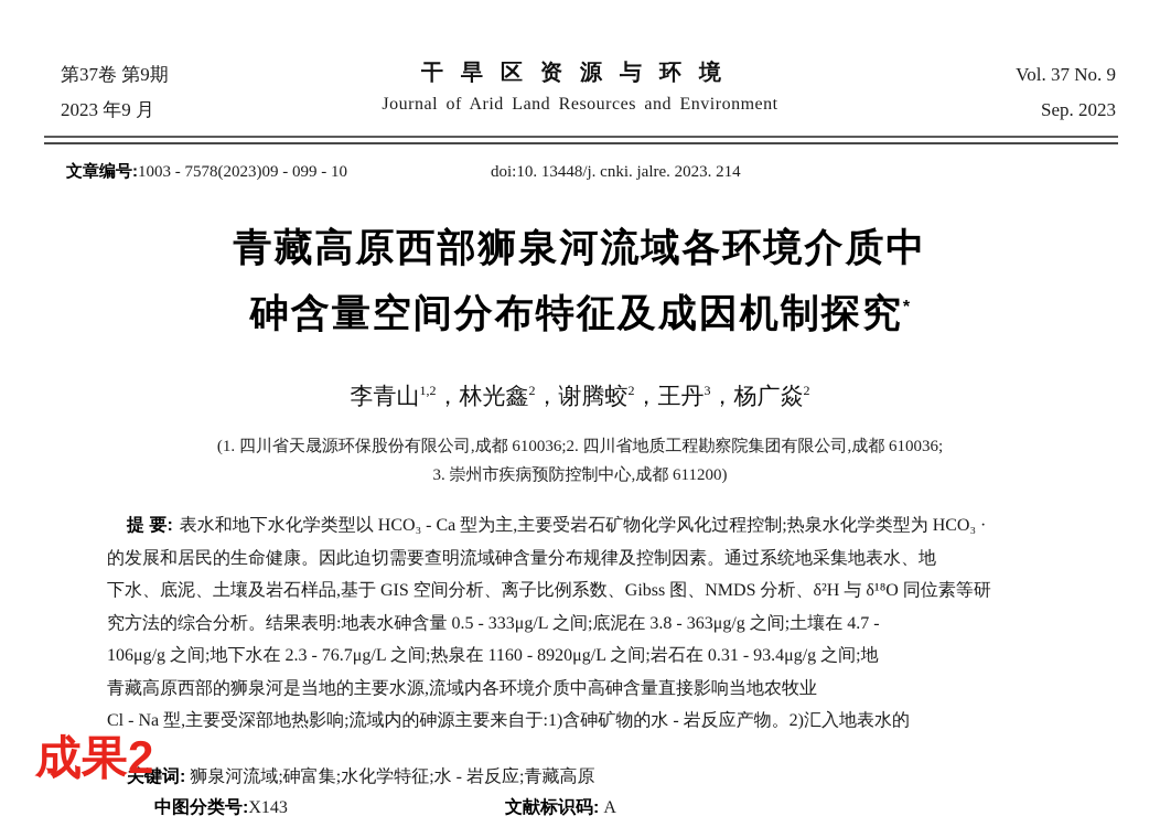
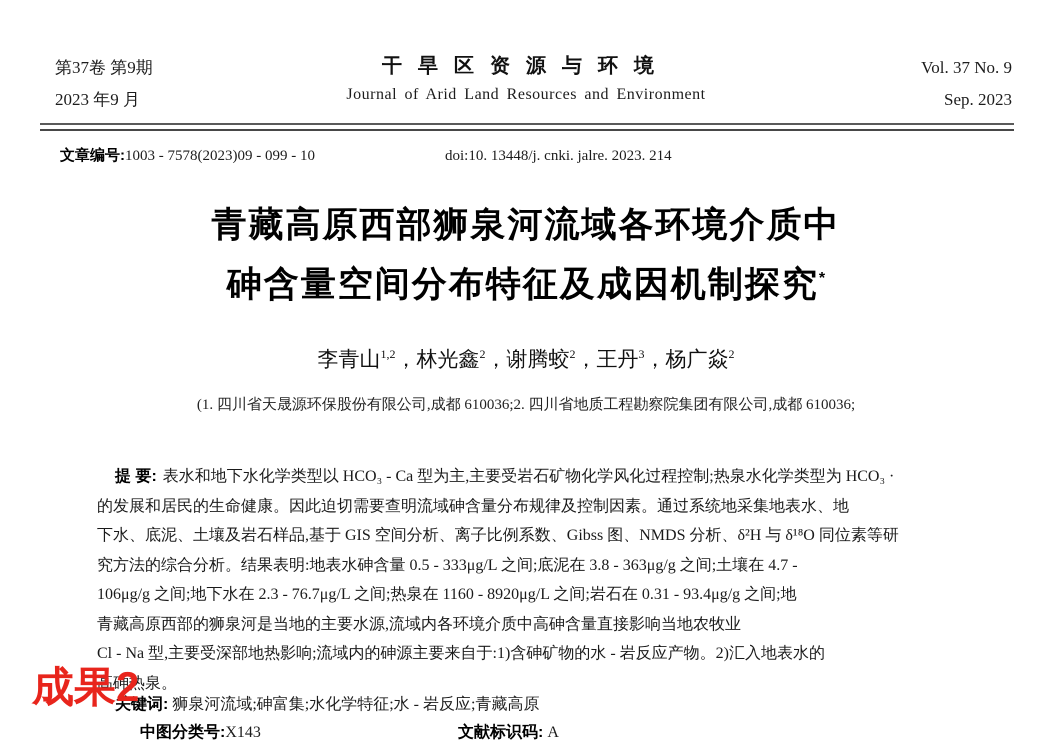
  第37卷 第9期
  2023 年9 月
  干旱区资源与环境
  Journal of Arid Land Resources and Environment
  Vol. 37 No. 9
  Sep. 2023
  文章编号:1003 - 7578(2023)09 - 099 - 10
  doi:10. 13448/j. cnki. jalre. 2023. 214
  青藏高原西部狮泉河流域各环境介质中
  砷含量空间分布特征及成因机制探究*
  李青山1,2，林光鑫2，谢腾蛟2，王丹3，杨广焱2
  (1. 四川省天晟源环保股份有限公司,成都 610036;2. 四川省地质工程勘察院集团有限公司,成都 610036;
- 3. 崇州市疾病预防控制中心,成都 611200)
  提 要: 表水和地下水化学类型以 HCO₃ - Ca 型为主,主要受岩石矿物化学风化过程控制;热泉水化学类型为 HCO₃ ·
  的发展和居民的生命健康。因此迫切需要查明流域砷含量分布规律及控制因素。通过系统地采集地表水、地
  下水、底泥、土壤及岩石样品,基于 GIS 空间分析、离子比例系数、Gibss 图、NMDS 分析、δ²H 与 δ¹⁸O 同位素等研
  究方法的综合分析。结果表明:地表水砷含量 0.5 - 333μg/L 之间;底泥在 3.8 - 363μg/g 之间;土壤在 4.7 -
  106μg/g 之间;地下水在 2.3 - 76.7μg/L 之间;热泉在 1160 - 8920μg/L 之间;岩石在 0.31 - 93.4μg/g 之间;地
  青藏高原西部的狮泉河是当地的主要水源,流域内各环境介质中高砷含量直接影响当地农牧业
  Cl - Na 型,主要受深部地热影响;流域内的砷源主要来自于:1)含砷矿物的水 - 岩反应产物。2)汇入地表水的
+ 高砷热泉。
  关键词: 狮泉河流域;砷富集;水化学特征;水 - 岩反应;青藏高原
  中图分类号:X143
  文献标识码: A
  成果2
